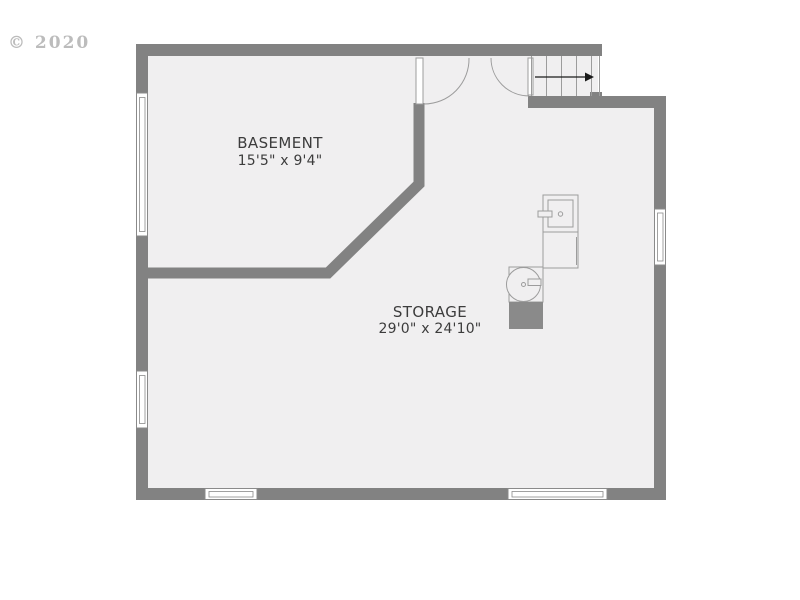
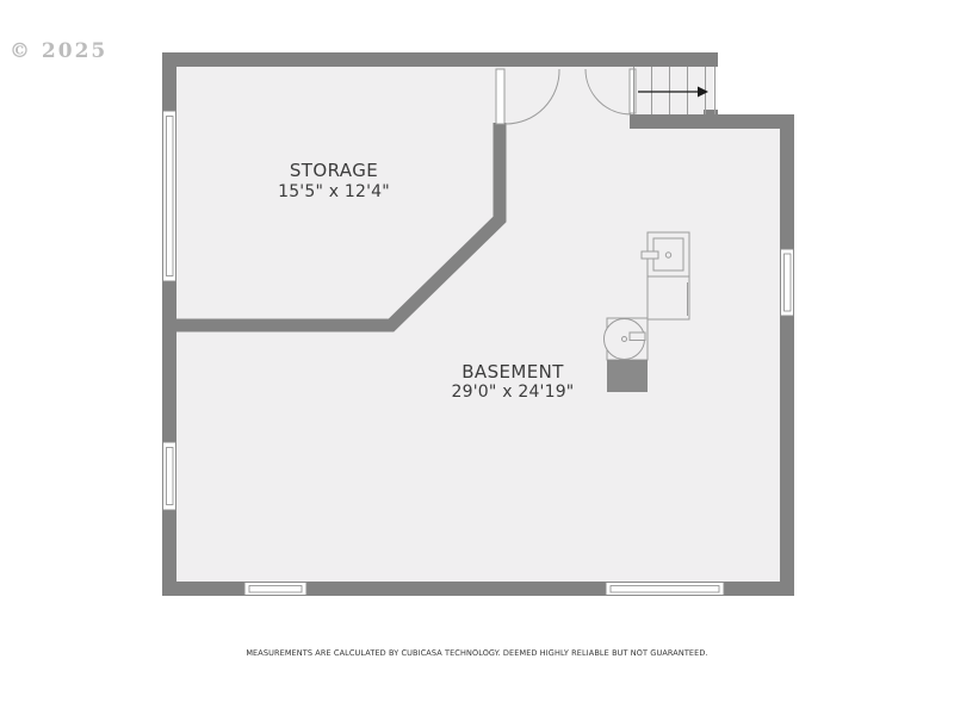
- © 2020
+ © 2025
- BASEMENT
+ STORAGE
- 15'5" x 9'4"
+ 15'5" x 12'4"
- STORAGE
+ BASEMENT
- 29'0" x 24'10"
+ 29'0" x 24'19"
+ MEASUREMENTS ARE CALCULATED BY CUBICASA TECHNOLOGY. DEEMED HIGHLY RELIABLE BUT NOT GUARANTEED.
